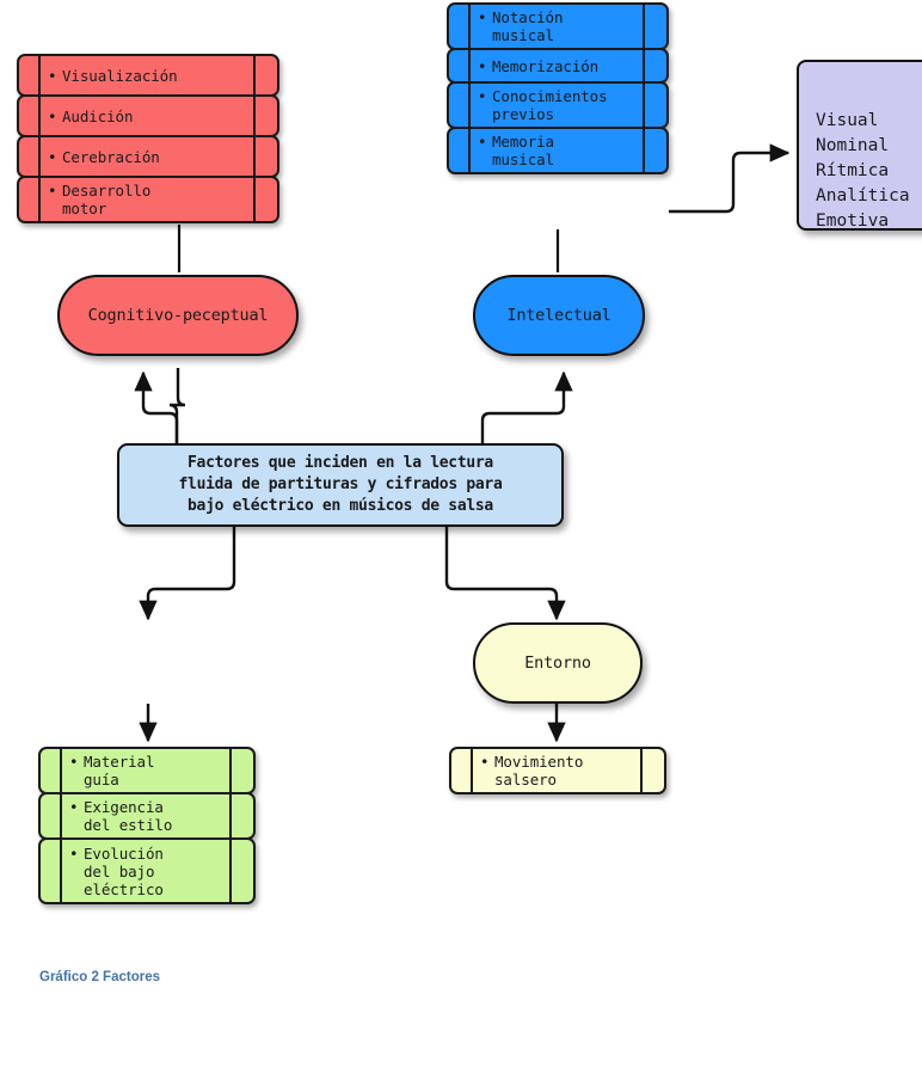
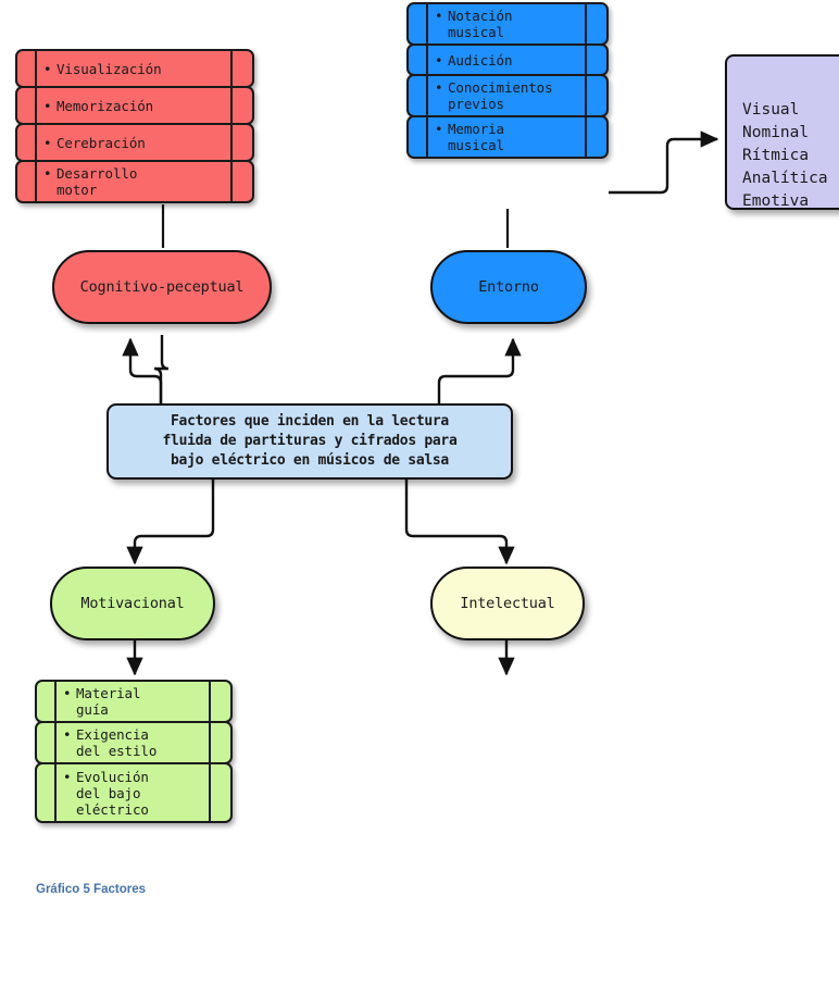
  Visualización
- Audición
+ Memorización
  Cerebración
  Desarrollo
  motor
  Notación
  musical
- Memorización
+ Audición
  Conocimientos
  previos
  Memoria
  musical
  Visual
  Nominal
  Rítmica
  Analítica
  Emotiva
  Cognitivo-peceptual
- Intelectual
+ Entorno
  Factores que inciden en la lectura
  fluida de partituras y cifrados para
  bajo eléctrico en músicos de salsa
+ Motivacional
- Entorno
+ Intelectual
  Material
  guía
  Exigencia
  del estilo
  Evolución
  del bajo
  eléctrico
- Movimiento
- salsero
- Gráfico 2 Factores
+ Gráfico 5 Factores
